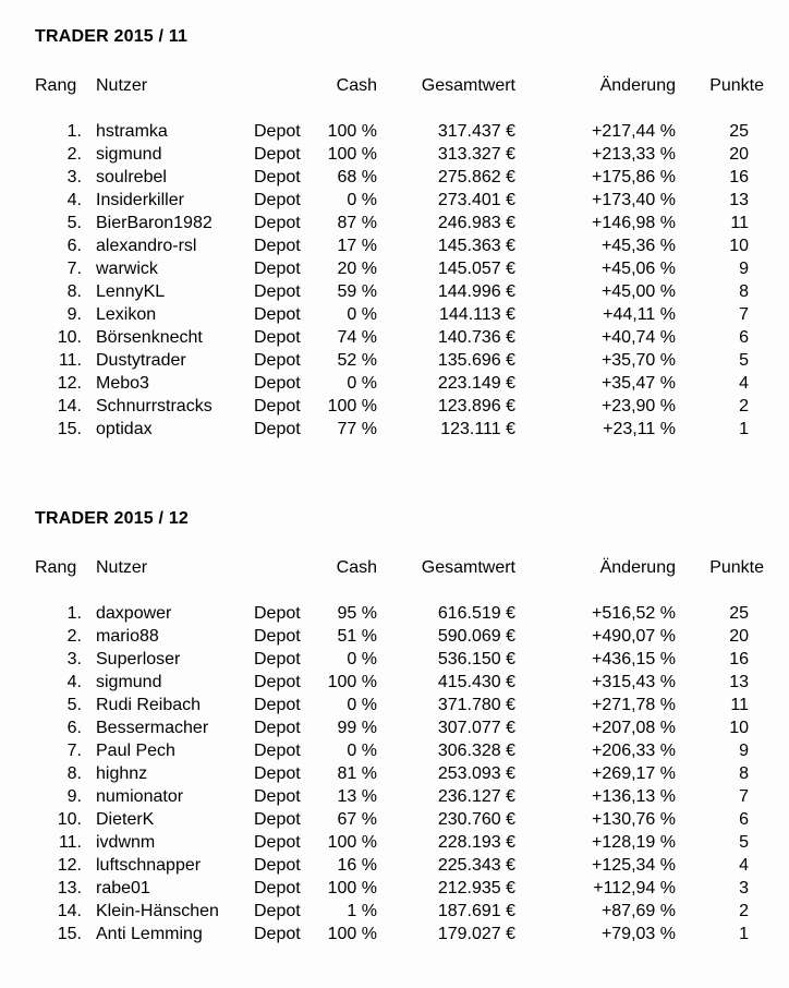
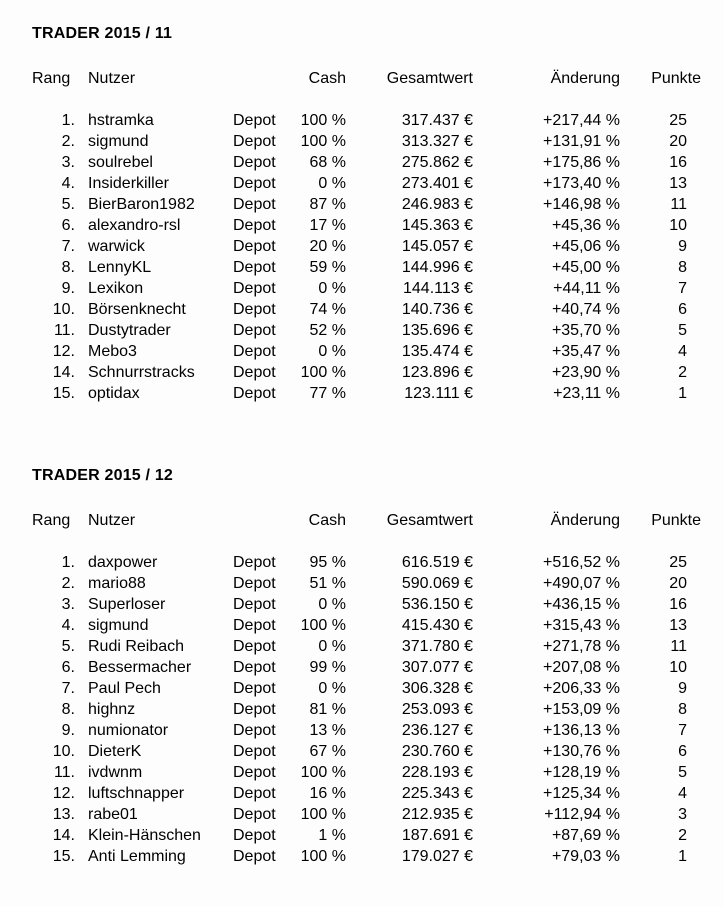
  TRADER 2015 / 11
  Rang	Nutzer		Cash	Gesamtwert	Änderung	Punkte
  1.	hstramka	Depot	100 %	317.437 €	+217,44 %	25
- 2.	sigmund	Depot	100 %	313.327 €	+213,33 %	20
+ 2.	sigmund	Depot	100 %	313.327 €	+131,91 %	20
  3.	soulrebel	Depot	68 %	275.862 €	+175,86 %	16
  4.	Insiderkiller	Depot	0 %	273.401 €	+173,40 %	13
  5.	BierBaron1982	Depot	87 %	246.983 €	+146,98 %	11
  6.	alexandro-rsl	Depot	17 %	145.363 €	+45,36 %	10
  7.	warwick	Depot	20 %	145.057 €	+45,06 %	9
  8.	LennyKL	Depot	59 %	144.996 €	+45,00 %	8
  9.	Lexikon	Depot	0 %	144.113 €	+44,11 %	7
  10.	Börsenknecht	Depot	74 %	140.736 €	+40,74 %	6
  11.	Dustytrader	Depot	52 %	135.696 €	+35,70 %	5
- 12.	Mebo3	Depot	0 %	223.149 €	+35,47 %	4
+ 12.	Mebo3	Depot	0 %	135.474 €	+35,47 %	4
  14.	Schnurrstracks	Depot	100 %	123.896 €	+23,90 %	2
  15.	optidax	Depot	77 %	123.111 €	+23,11 %	1
  TRADER 2015 / 12
  Rang	Nutzer		Cash	Gesamtwert	Änderung	Punkte
  1.	daxpower	Depot	95 %	616.519 €	+516,52 %	25
  2.	mario88	Depot	51 %	590.069 €	+490,07 %	20
  3.	Superloser	Depot	0 %	536.150 €	+436,15 %	16
  4.	sigmund	Depot	100 %	415.430 €	+315,43 %	13
  5.	Rudi Reibach	Depot	0 %	371.780 €	+271,78 %	11
  6.	Bessermacher	Depot	99 %	307.077 €	+207,08 %	10
  7.	Paul Pech	Depot	0 %	306.328 €	+206,33 %	9
- 8.	highnz	Depot	81 %	253.093 €	+269,17 %	8
+ 8.	highnz	Depot	81 %	253.093 €	+153,09 %	8
  9.	numionator	Depot	13 %	236.127 €	+136,13 %	7
  10.	DieterK	Depot	67 %	230.760 €	+130,76 %	6
  11.	ivdwnm	Depot	100 %	228.193 €	+128,19 %	5
  12.	luftschnapper	Depot	16 %	225.343 €	+125,34 %	4
  13.	rabe01	Depot	100 %	212.935 €	+112,94 %	3
  14.	Klein-Hänschen	Depot	1 %	187.691 €	+87,69 %	2
  15.	Anti Lemming	Depot	100 %	179.027 €	+79,03 %	1
